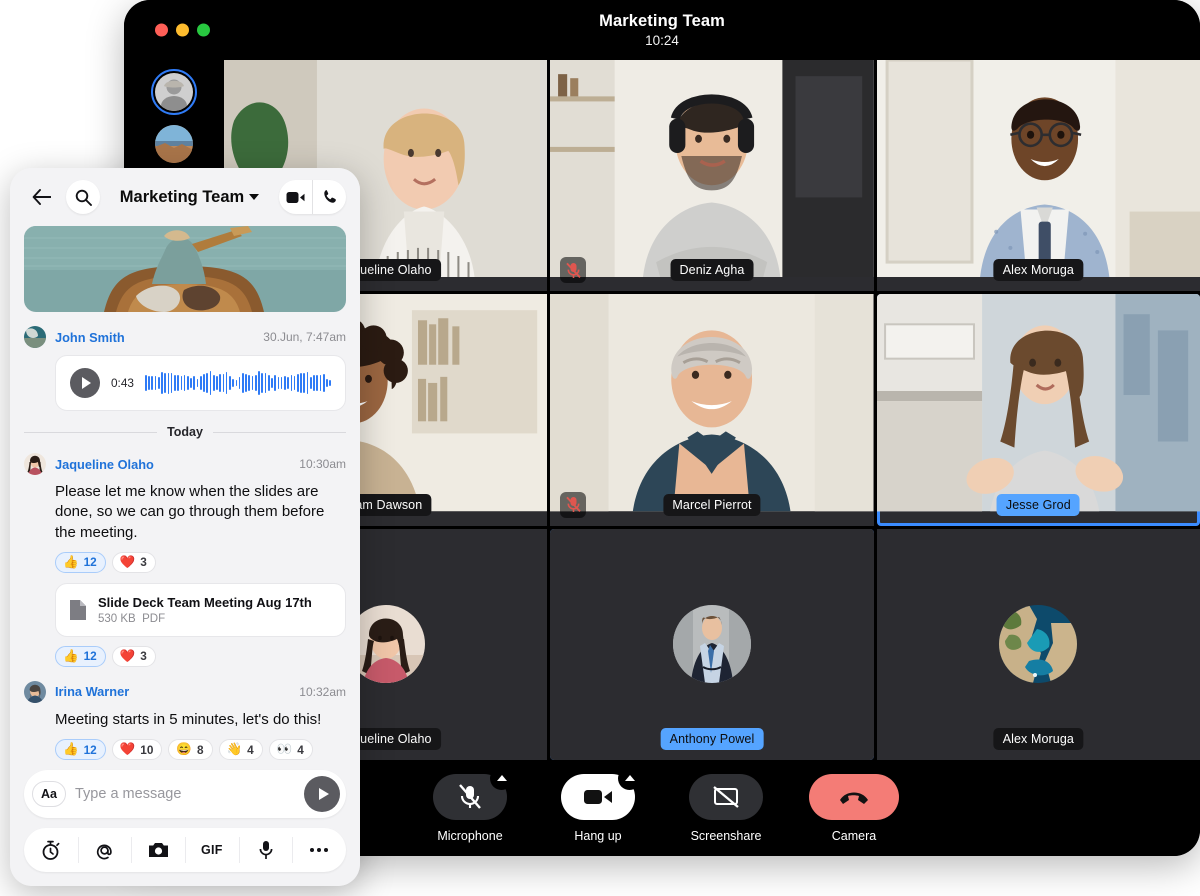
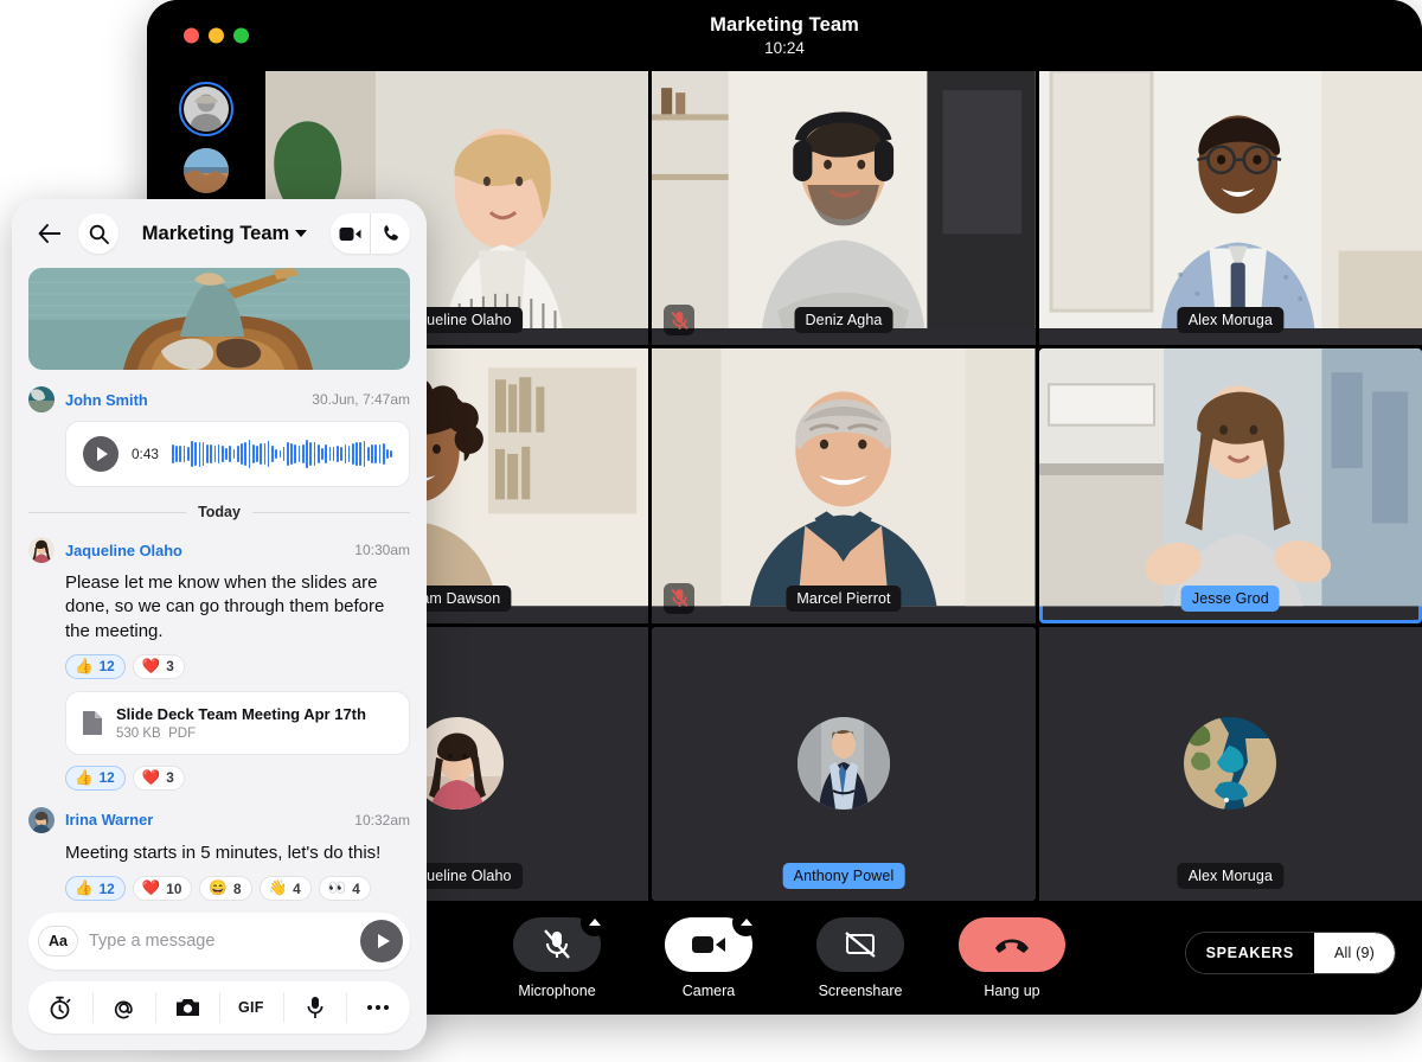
  Marketing Team
  10:24
  ueline Olaho
  Deniz Agha
  Alex Moruga
  m Dawson
  Marcel Pierrot
  Jesse Grod
  ueline Olaho
  Anthony Powel
  Alex Moruga
  Microphone
- Hang up
+ Camera
  Screenshare
- Camera
+ Hang up
+ SPEAKERS
+ All (9)
  Marketing Team
  John Smith
  30.Jun, 7:47am
  0:43
  Today
  Jaqueline Olaho
  10:30am
  Please let me know when the slides are done, so we can go through them before the meeting.
  👍
  12
  ❤️
  3
- Slide Deck Team Meeting Aug 17th
+ Slide Deck Team Meeting Apr 17th
  530 KB PDF
  👍
  12
  ❤️
  3
  Irina Warner
  10:32am
  Meeting starts in 5 minutes, let's do this!
  👍
  12
  ❤️
  10
  😄
  8
  👋
  4
  👀
  4
  Aa
  Type a message
  GIF
